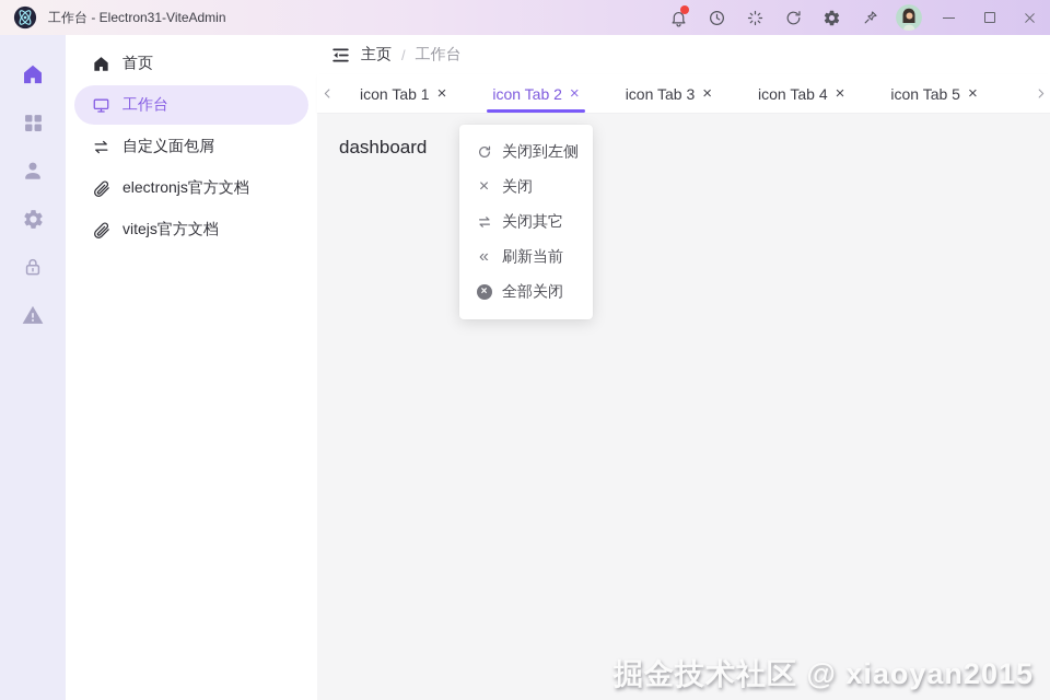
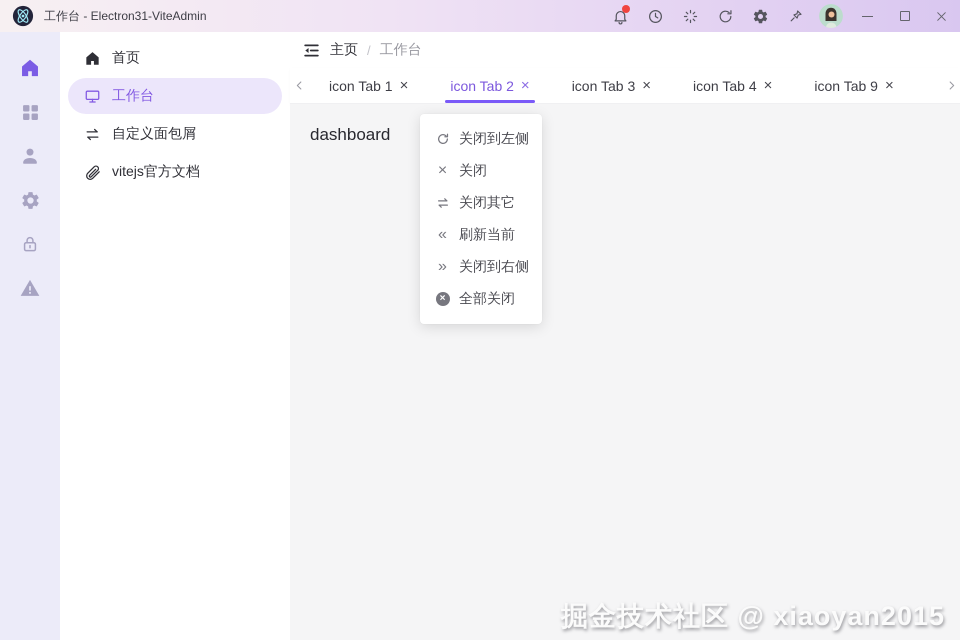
  工作台 - Electron31-ViteAdmin
  首页
  工作台
  自定义面包屑
- electronjs官方文档
  vitejs官方文档
  主页
  /
  工作台
  icon Tab 1
  ×
  icon Tab 2
  ×
  icon Tab 3
  ×
  icon Tab 4
  ×
- icon Tab 5
+ icon Tab 9
  ×
  dashboard
  关闭到左侧
  ×
  关闭
  关闭其它
  «
  刷新当前
+ »
+ 关闭到右侧
  ×
  全部关闭
  掘金技术社区 @ xiaoyan2015
